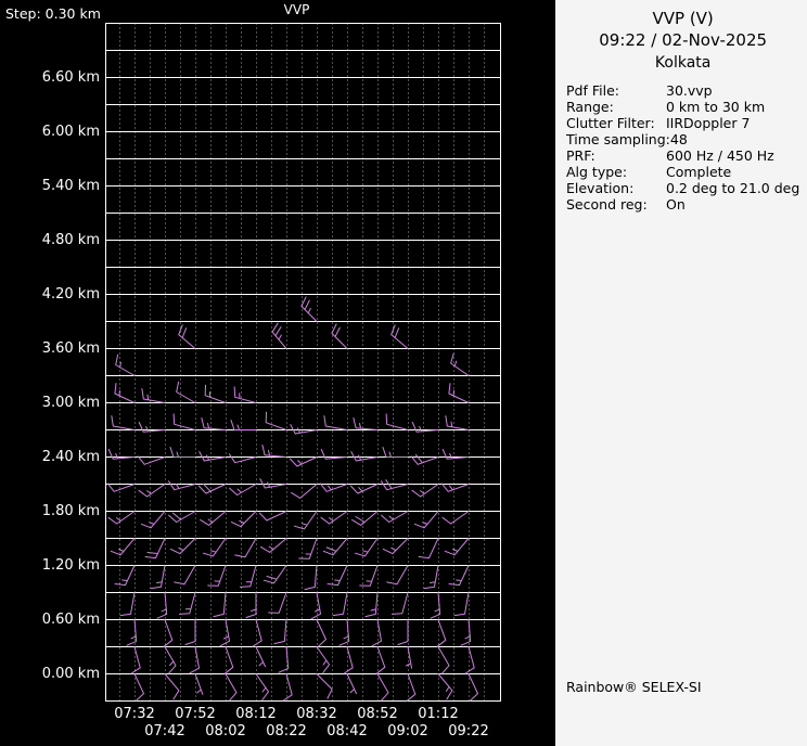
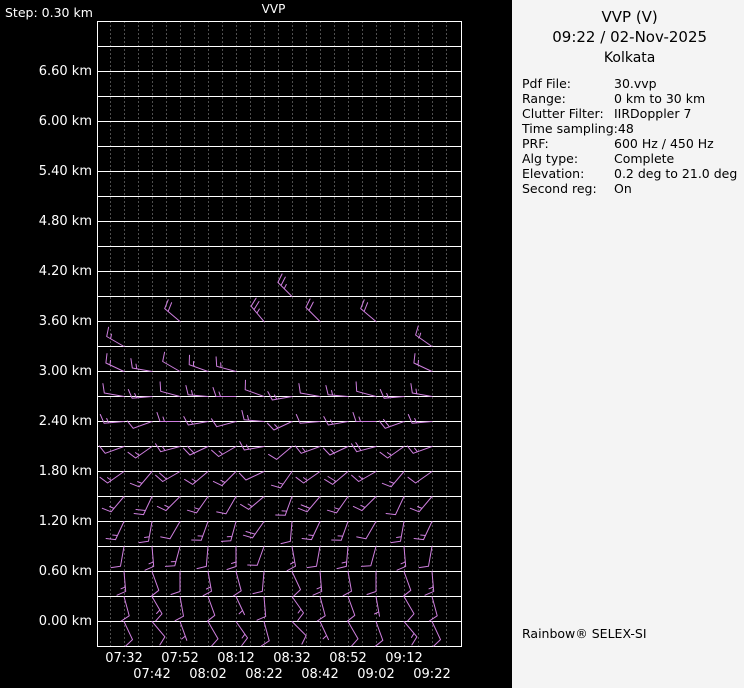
  VVP
  Step: 0.30 km
  6.60 km
  6.00 km
  5.40 km
  4.80 km
  4.20 km
  3.60 km
  3.00 km
  2.40 km
  1.80 km
  1.20 km
  0.60 km
  0.00 km
  07:32
  07:52
  08:12
  08:32
  08:52
- 01:12
+ 09:12
  07:42
  08:02
  08:22
  08:42
  09:02
  09:22
  VVP (V)
  09:22 / 02-Nov-2025
  Kolkata
  Pdf File:
  30.vvp
  Range:
  0 km to 30 km
  Clutter Filter:
  IIRDoppler 7
  Time sampling:
  48
  PRF:
  600 Hz / 450 Hz
  Alg type:
  Complete
  Elevation:
  0.2 deg to 21.0 deg
  Second reg:
  On
  Rainbow® SELEX-SI
